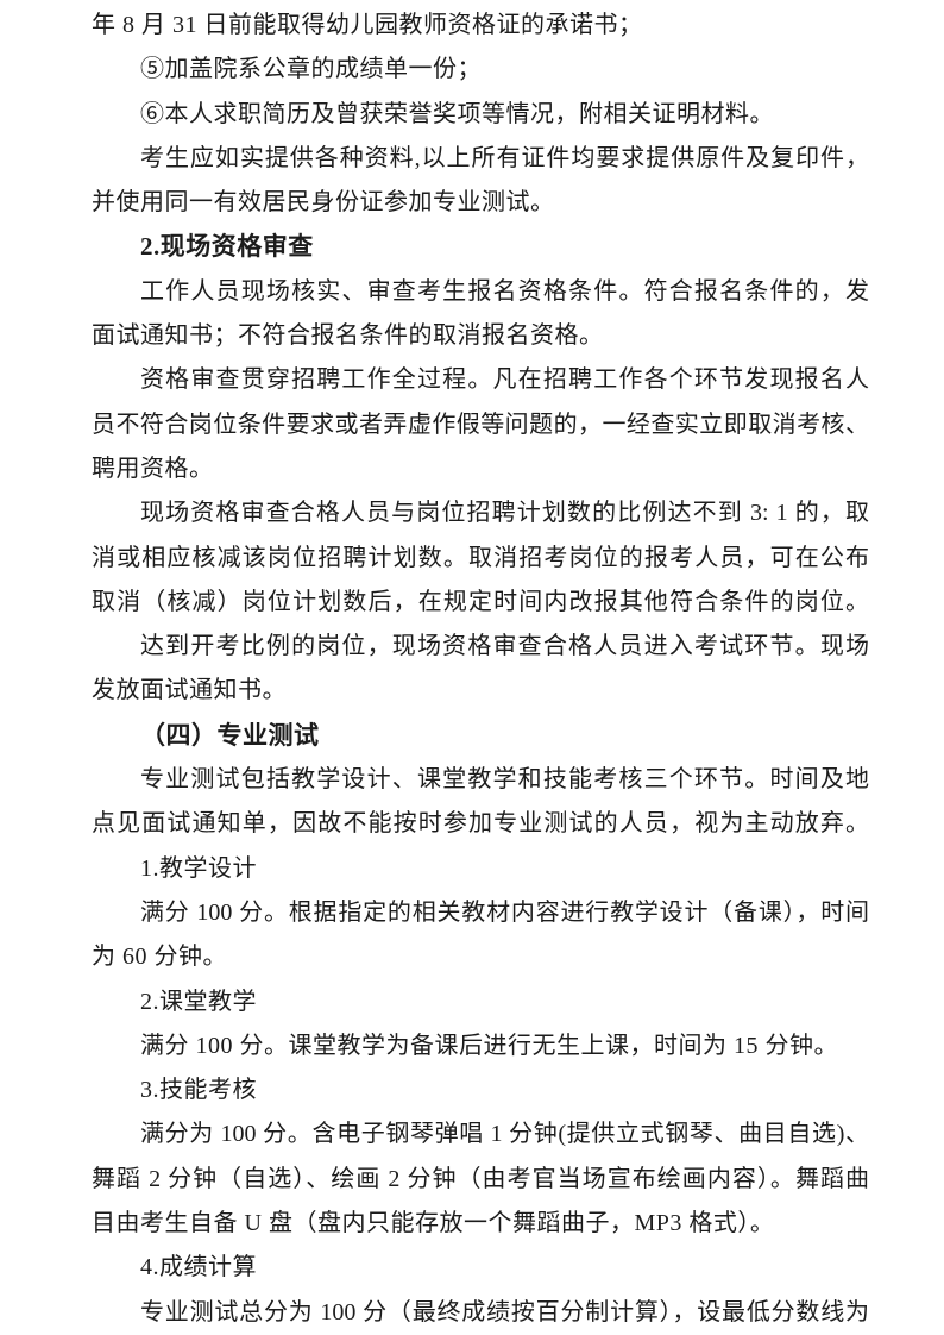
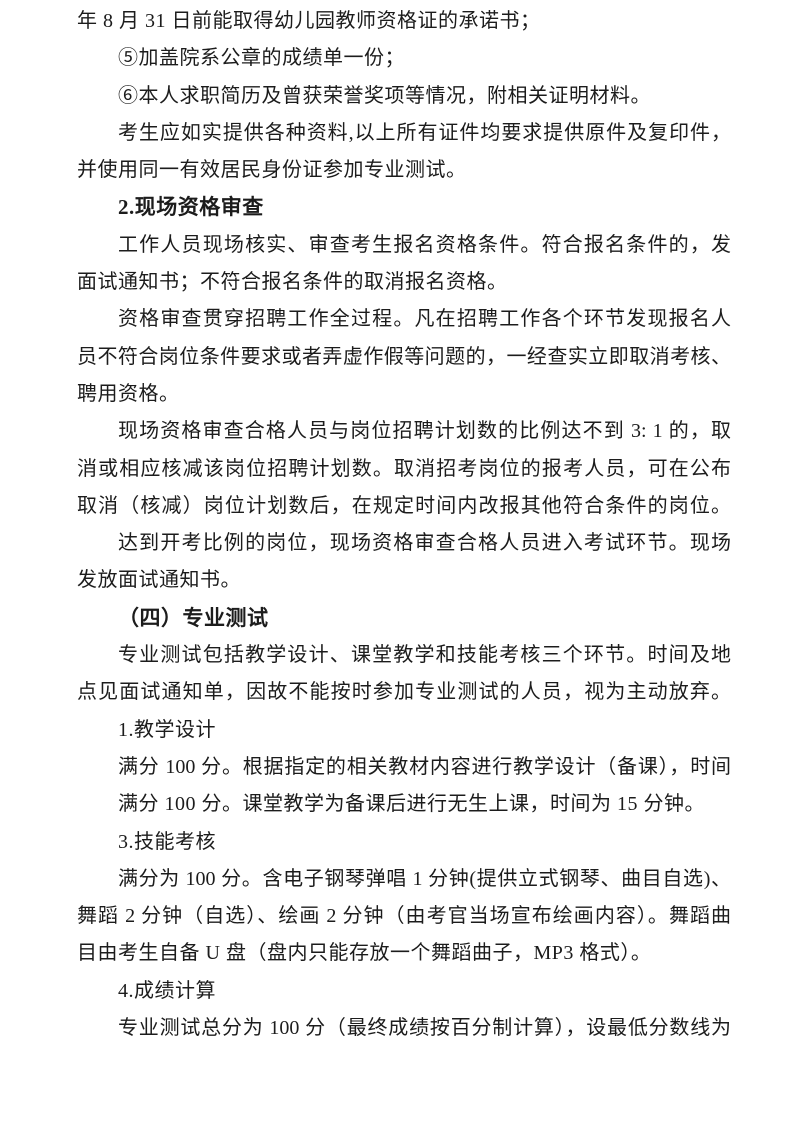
  年 8 月 31 日前能取得幼儿园教师资格证的承诺书；
  ⑤加盖院系公章的成绩单一份；
  ⑥本人求职简历及曾获荣誉奖项等情况，附相关证明材料。
  考生应如实提供各种资料,以上所有证件均要求提供原件及复印件，
  并使用同一有效居民身份证参加专业测试。
  2.现场资格审查
  工作人员现场核实、审查考生报名资格条件。符合报名条件的，发
  面试通知书；不符合报名条件的取消报名资格。
  资格审查贯穿招聘工作全过程。凡在招聘工作各个环节发现报名人
  员不符合岗位条件要求或者弄虚作假等问题的，一经查实立即取消考核、
  聘用资格。
  现场资格审查合格人员与岗位招聘计划数的比例达不到 3: 1 的，取
  消或相应核减该岗位招聘计划数。取消招考岗位的报考人员，可在公布
  取消（核减）岗位计划数后，在规定时间内改报其他符合条件的岗位。
  达到开考比例的岗位，现场资格审查合格人员进入考试环节。现场
  发放面试通知书。
  （四）专业测试
  专业测试包括教学设计、课堂教学和技能考核三个环节。时间及地
  点见面试通知单，因故不能按时参加专业测试的人员，视为主动放弃。
  1.教学设计
  满分 100 分。根据指定的相关教材内容进行教学设计（备课），时间
- 为 60 分钟。
- 2.课堂教学
  满分 100 分。课堂教学为备课后进行无生上课，时间为 15 分钟。
  3.技能考核
  满分为 100 分。含电子钢琴弹唱 1 分钟(提供立式钢琴、曲目自选)、
  舞蹈 2 分钟（自选）、绘画 2 分钟（由考官当场宣布绘画内容）。舞蹈曲
  目由考生自备 U 盘（盘内只能存放一个舞蹈曲子，MP3 格式）。
  4.成绩计算
  专业测试总分为 100 分（最终成绩按百分制计算），设最低分数线为
